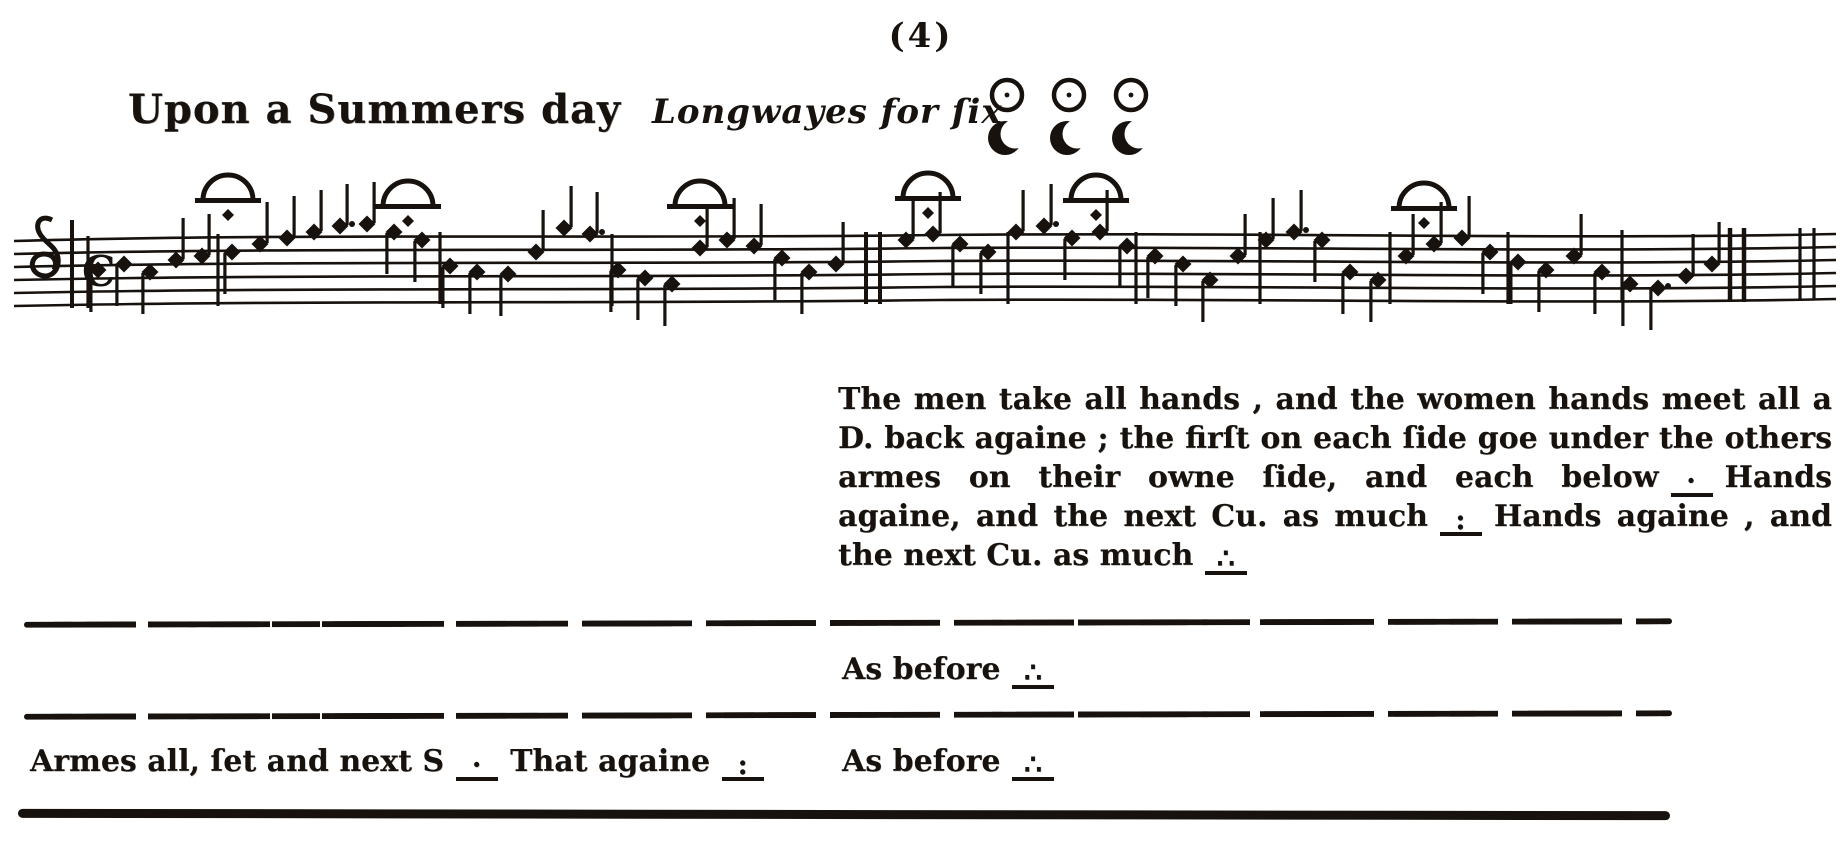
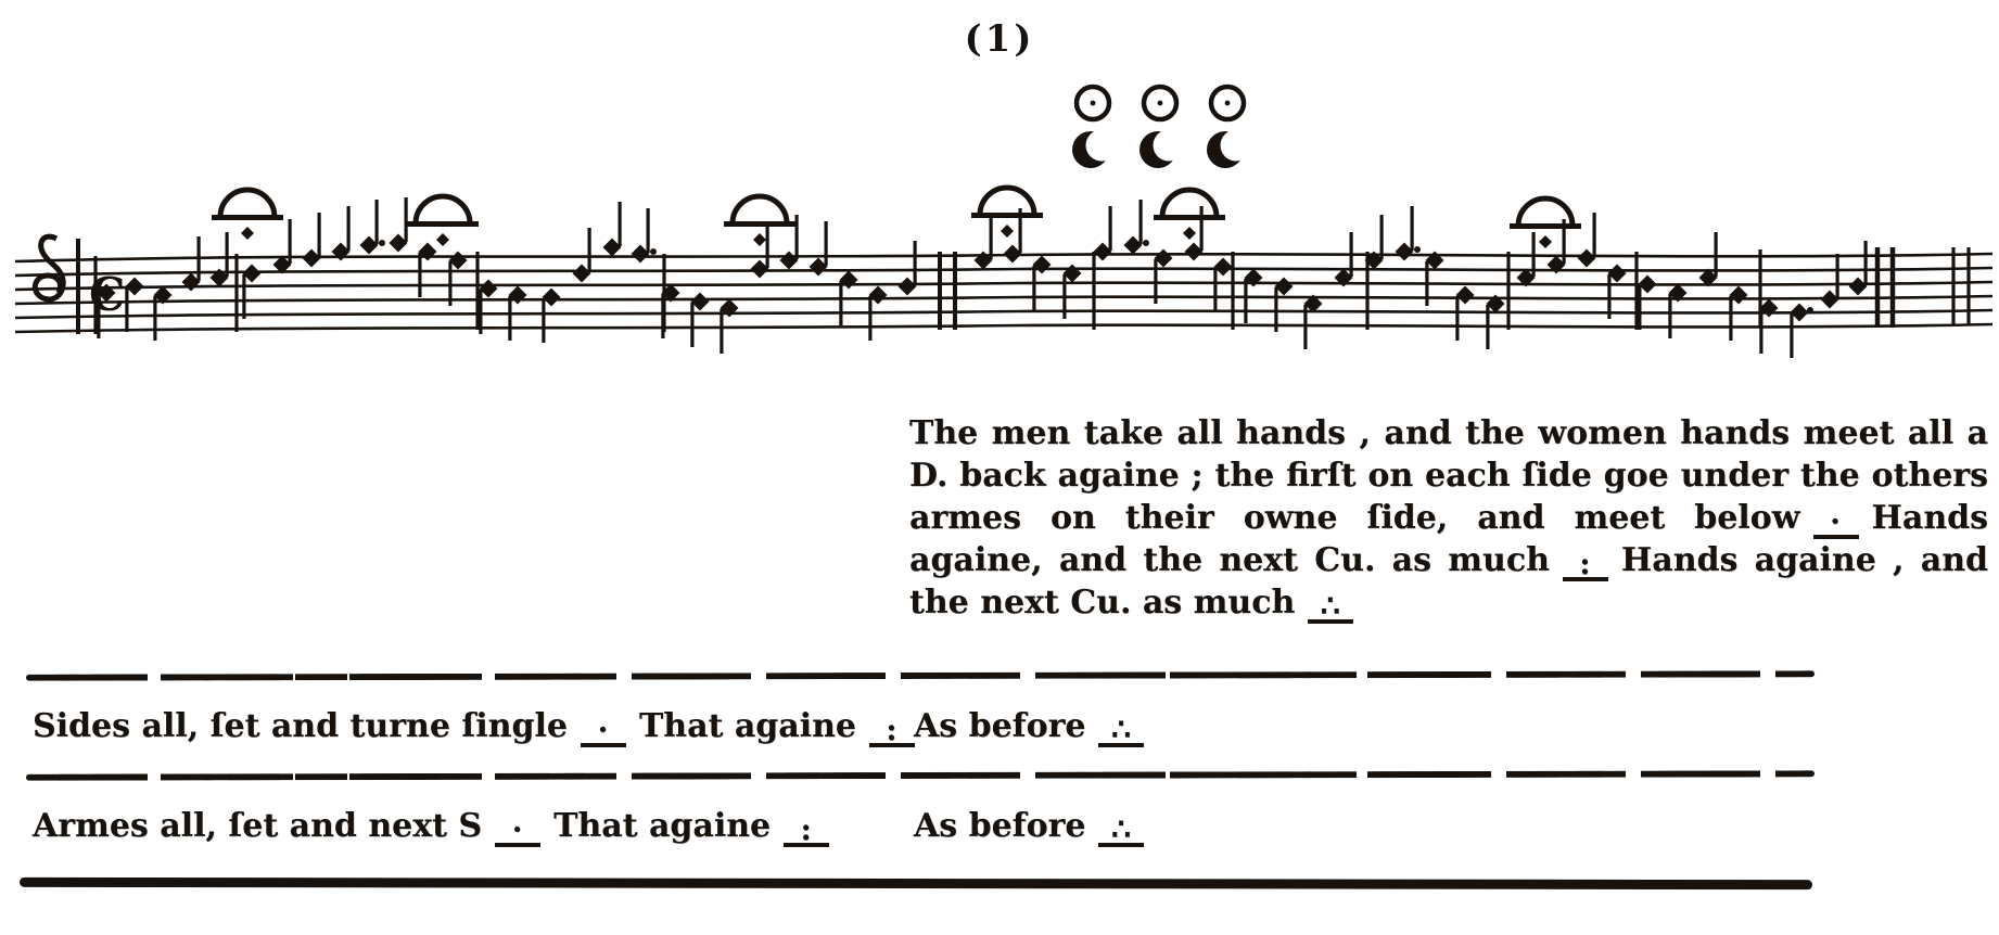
- (4)
+ (1)
- Upon a Summers day
- Longwayes for ſix
- The men take all hands , and the women hands meet all a D. back againe ; the firſt on each ſide goe under the others armes on their owne ſide, and each below · Hands againe, and the next Cu. as much : Hands againe , and the next Cu. as much ∴
+ The men take all hands , and the women hands meet all a D. back againe ; the firſt on each ſide goe under the others armes on their owne ſide, and meet below · Hands againe, and the next Cu. as much : Hands againe , and the next Cu. as much ∴
+ Sides all, ſet and turne ſingle · That againe :
  As before ∴
  Armes all, ſet and next S · That againe :
  As before ∴
